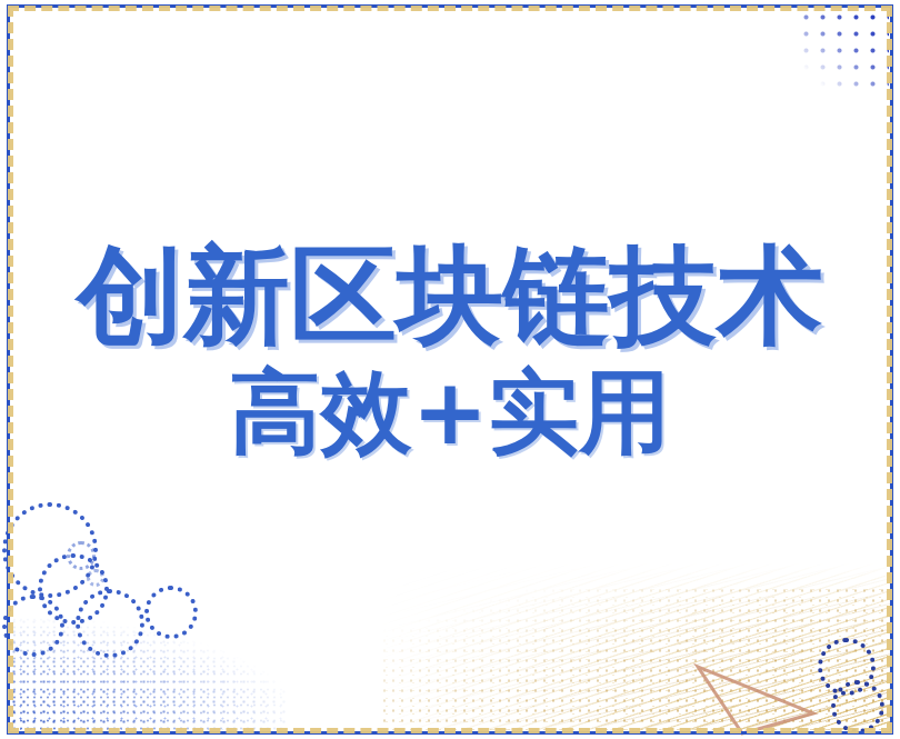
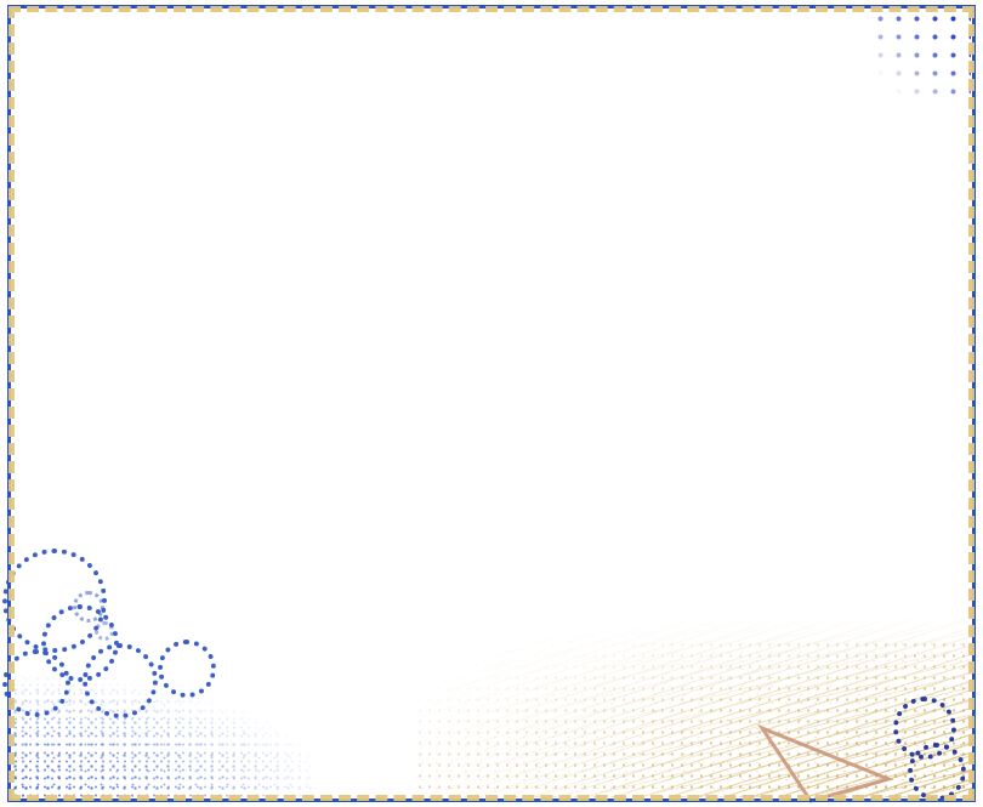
- 创新区块链技术
- 高效+实用
